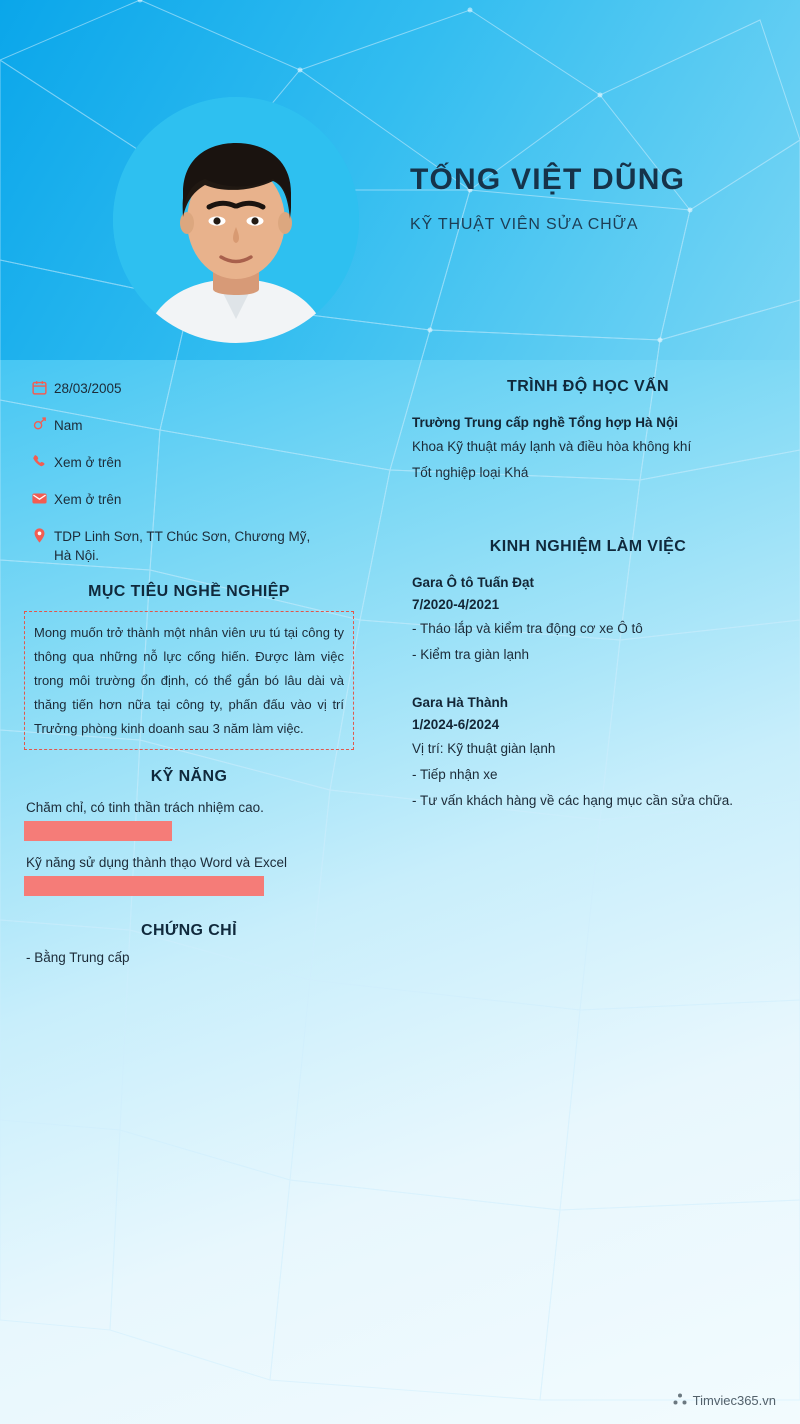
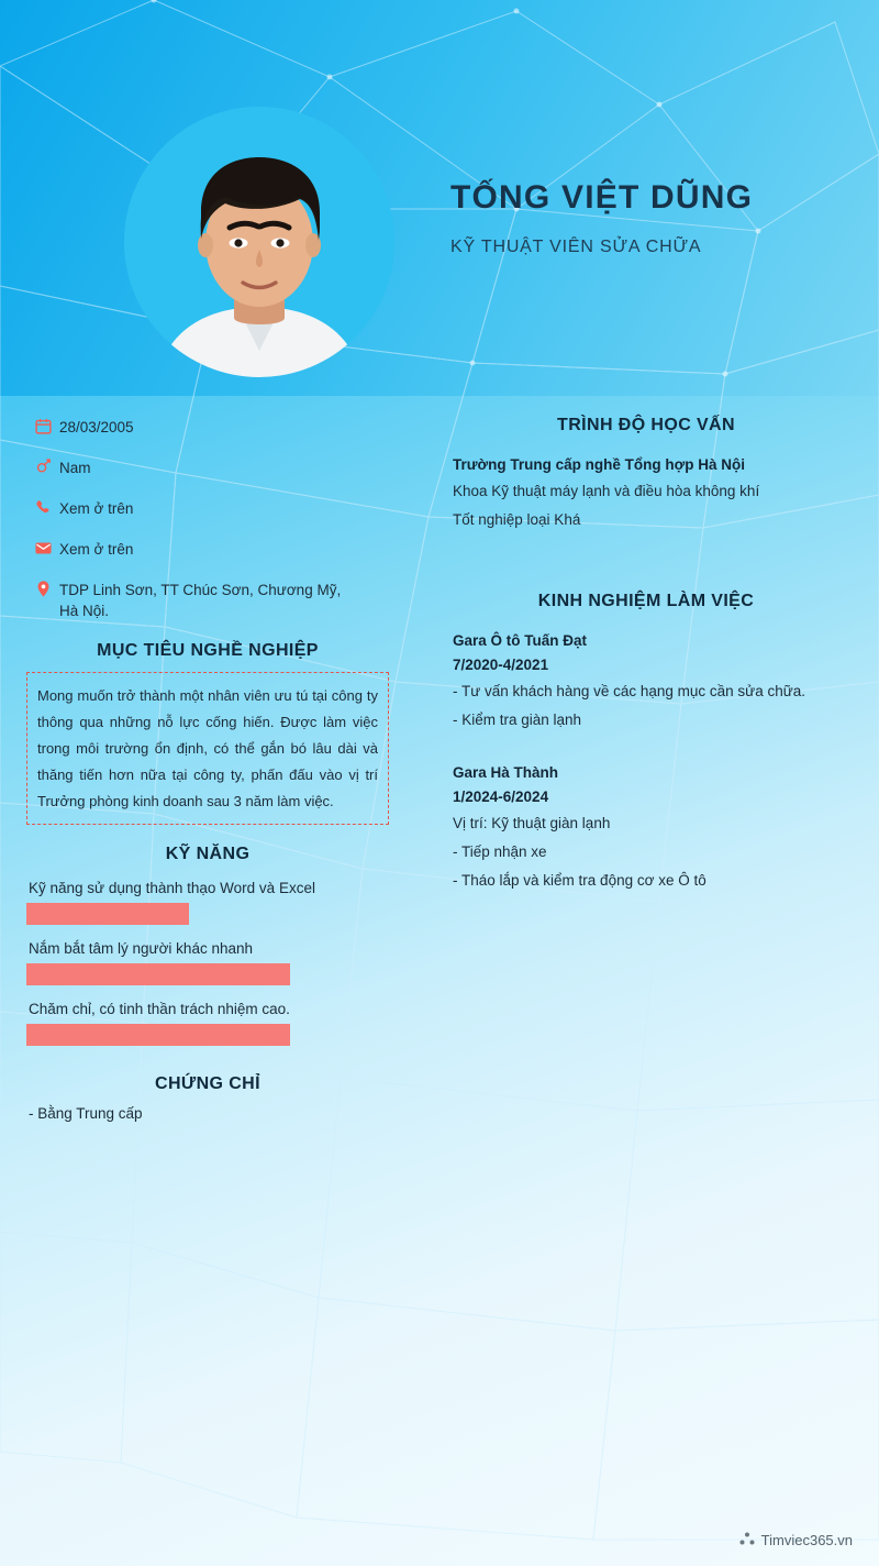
  TỐNG VIỆT DŨNG
  KỸ THUẬT VIÊN SỬA CHỮA
  28/03/2005
  Nam
  Xem ở trên
  Xem ở trên
  TDP Linh Sơn, TT Chúc Sơn, Chương Mỹ, Hà Nội.
  MỤC TIÊU NGHỀ NGHIỆP
  Mong muốn trở thành một nhân viên ưu tú tại công ty thông qua những nỗ lực cống hiến. Được làm việc trong môi trường ổn định, có thể gắn bó lâu dài và thăng tiến hơn nữa tại công ty, phấn đấu vào vị trí Trưởng phòng kinh doanh sau 3 năm làm việc.
  KỸ NĂNG
- Chăm chỉ, có tinh thần trách nhiệm cao.
+ Kỹ năng sử dụng thành thạo Word và Excel
+ Nắm bắt tâm lý người khác nhanh
- Kỹ năng sử dụng thành thạo Word và Excel
+ Chăm chỉ, có tinh thần trách nhiệm cao.
  CHỨNG CHỈ
  - Bằng Trung cấp
  TRÌNH ĐỘ HỌC VẤN
  Trường Trung cấp nghề Tổng hợp Hà Nội
  Khoa Kỹ thuật máy lạnh và điều hòa không khí
  Tốt nghiệp loại Khá
  KINH NGHIỆM LÀM VIỆC
  Gara Ô tô Tuấn Đạt
  7/2020-4/2021
- - Tháo lắp và kiểm tra động cơ xe Ô tô
+ - Tư vấn khách hàng về các hạng mục cần sửa chữa.
  - Kiểm tra giàn lạnh
  Gara Hà Thành
  1/2024-6/2024
  Vị trí: Kỹ thuật giàn lạnh
  - Tiếp nhận xe
- - Tư vấn khách hàng về các hạng mục cần sửa chữa.
+ - Tháo lắp và kiểm tra động cơ xe Ô tô
  Timviec365.vn
